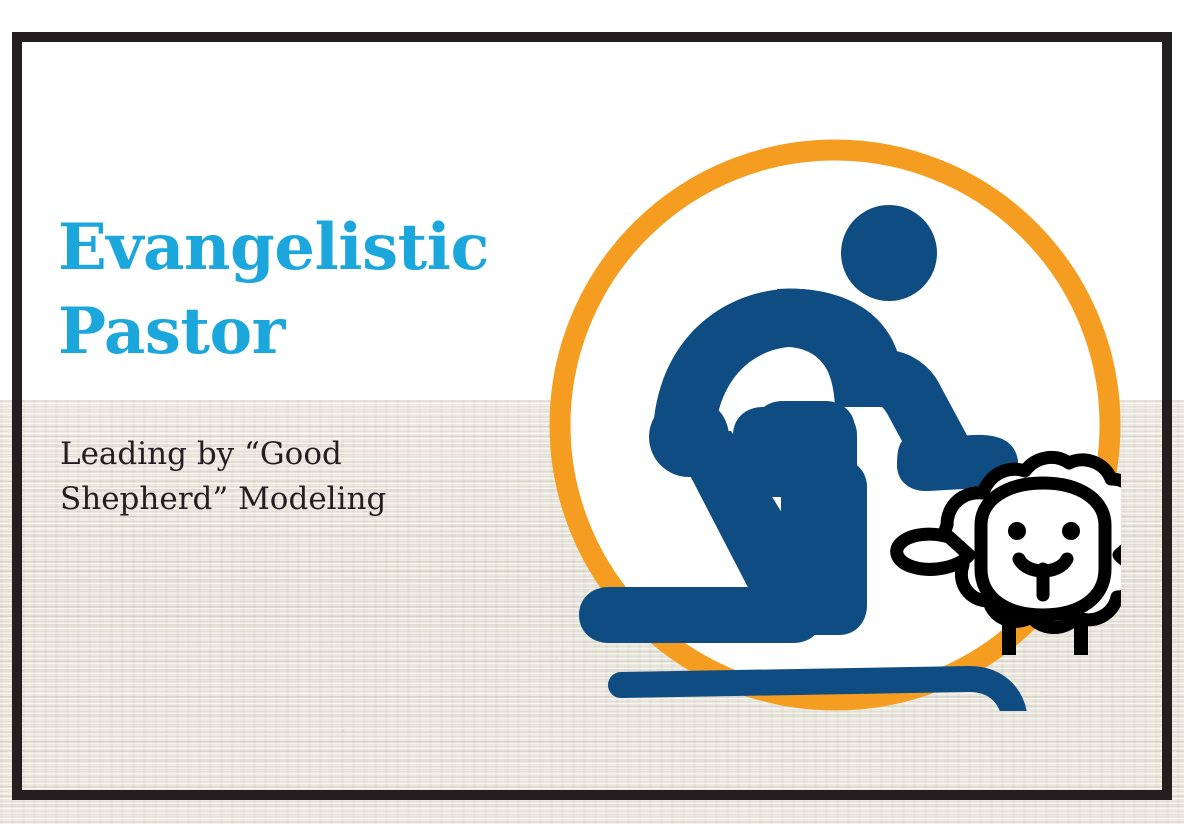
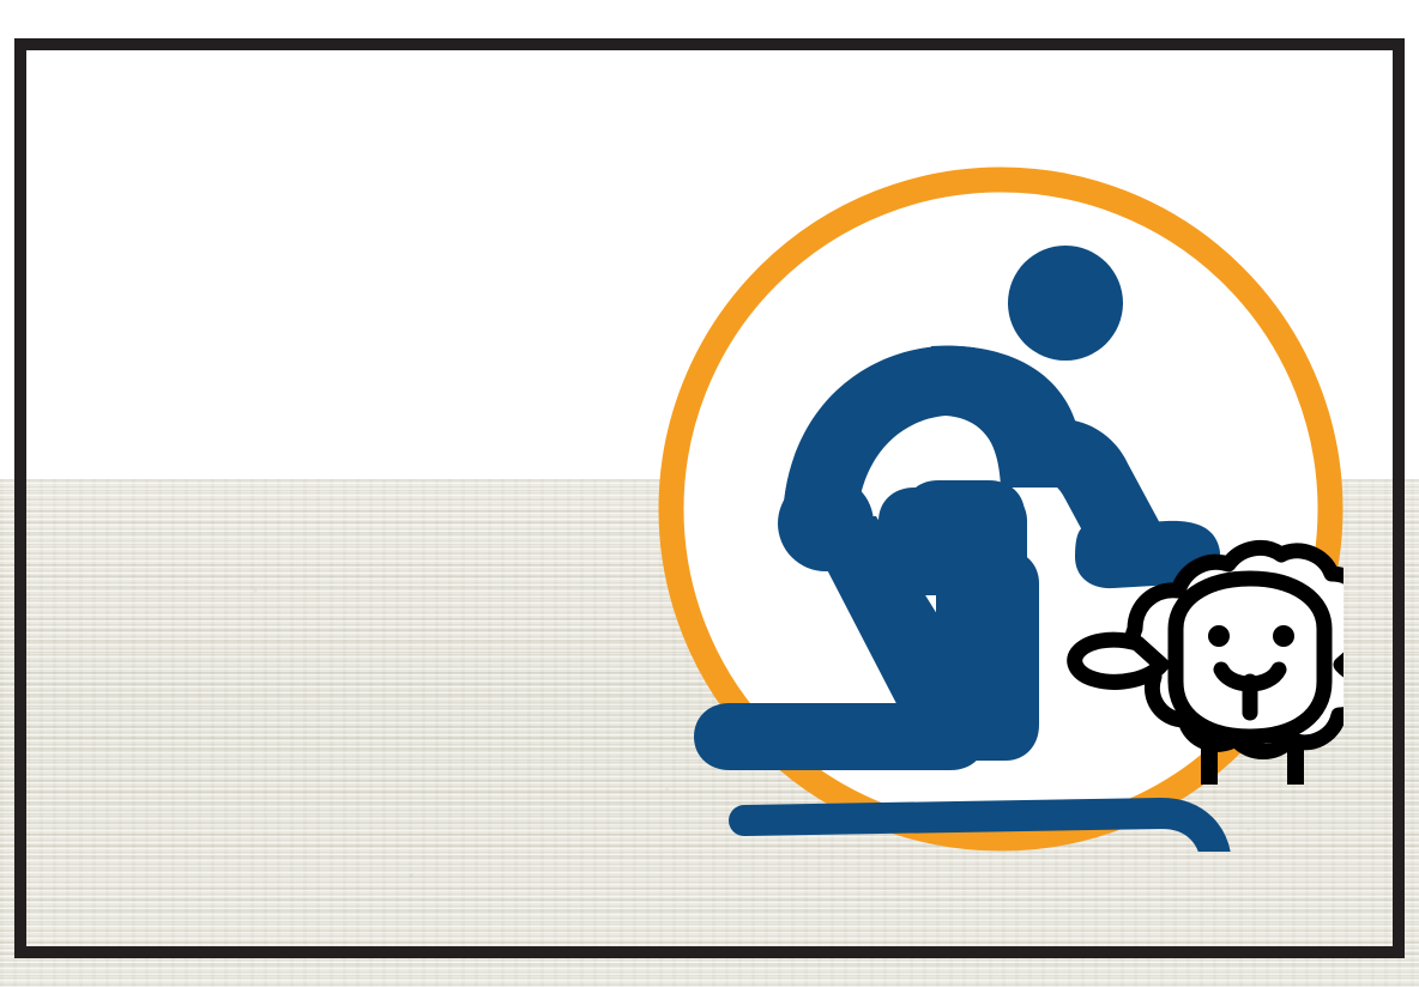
- Evangelistic
- Pastor
- Leading by “Good
- Shepherd” Modeling
